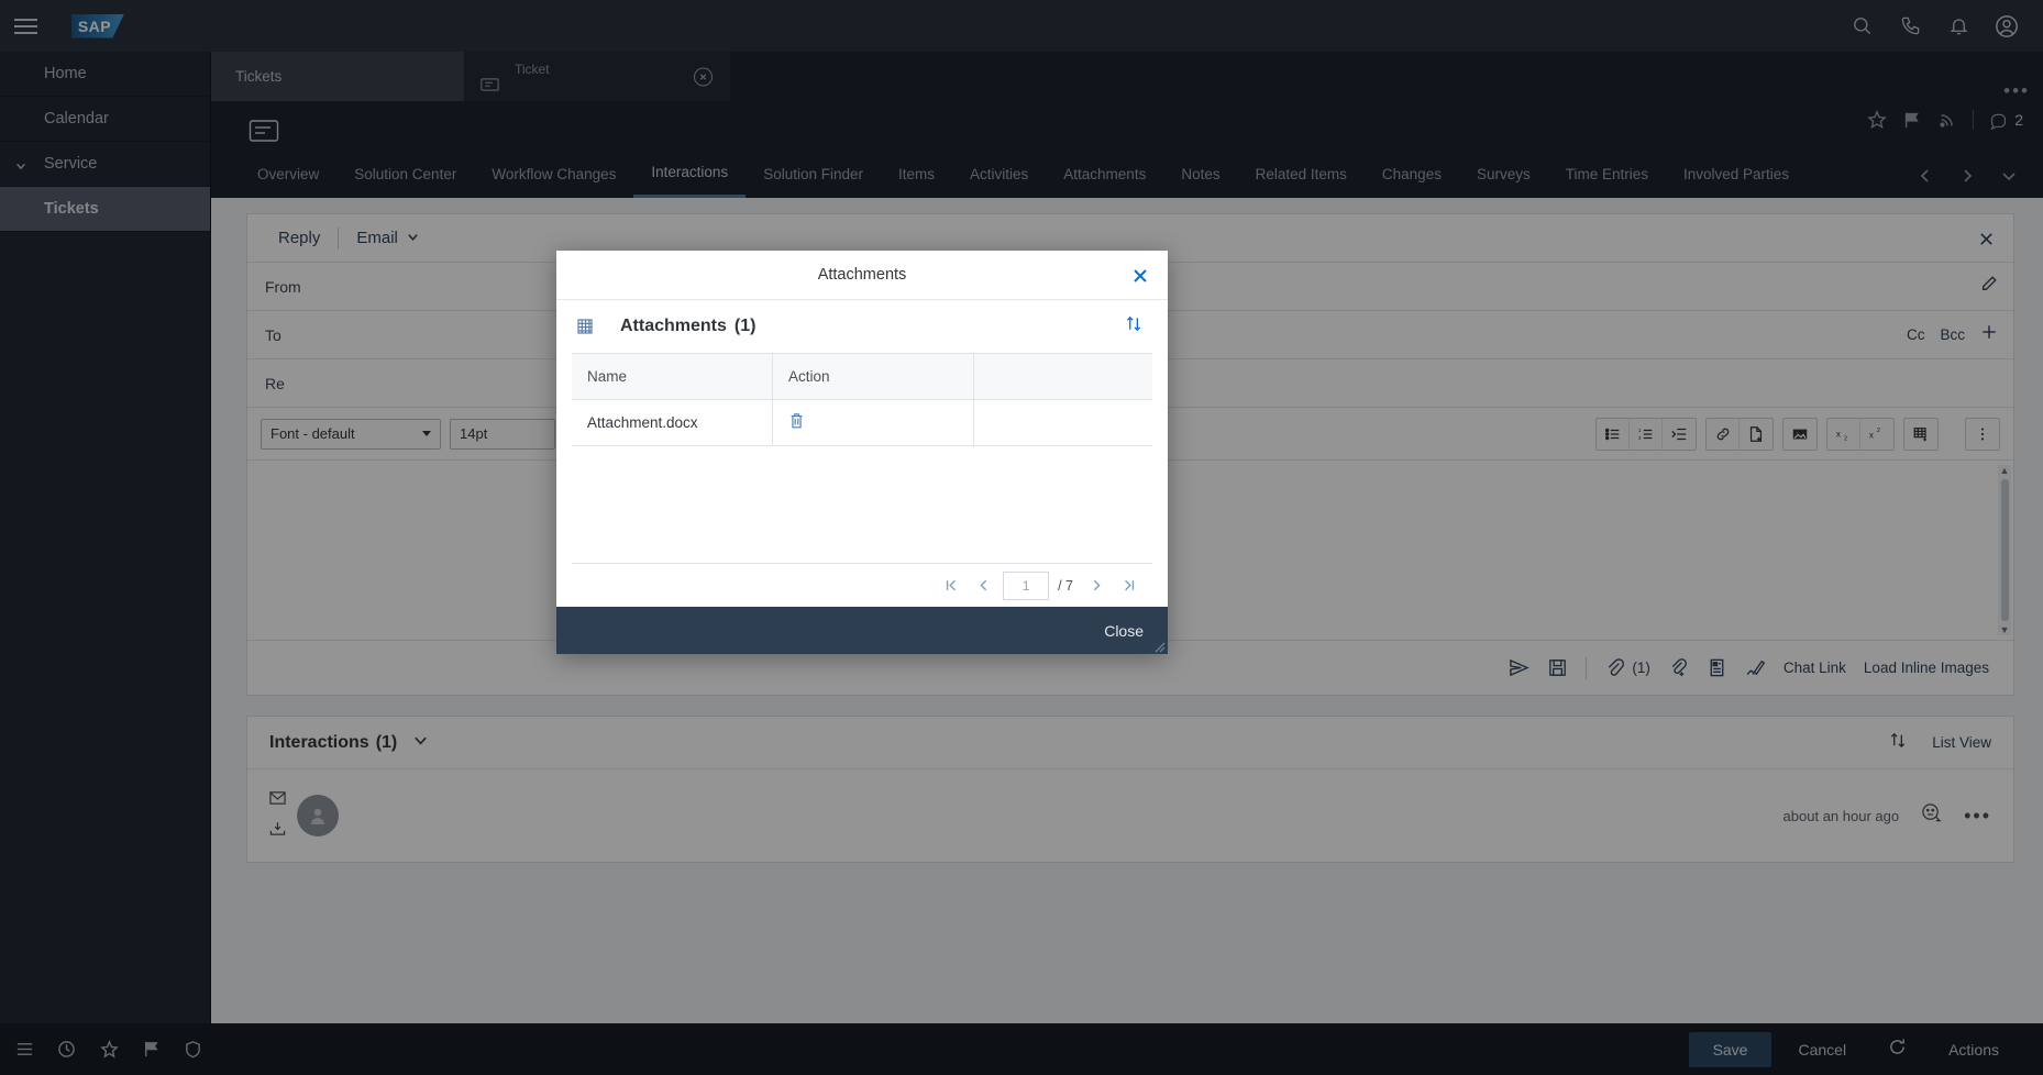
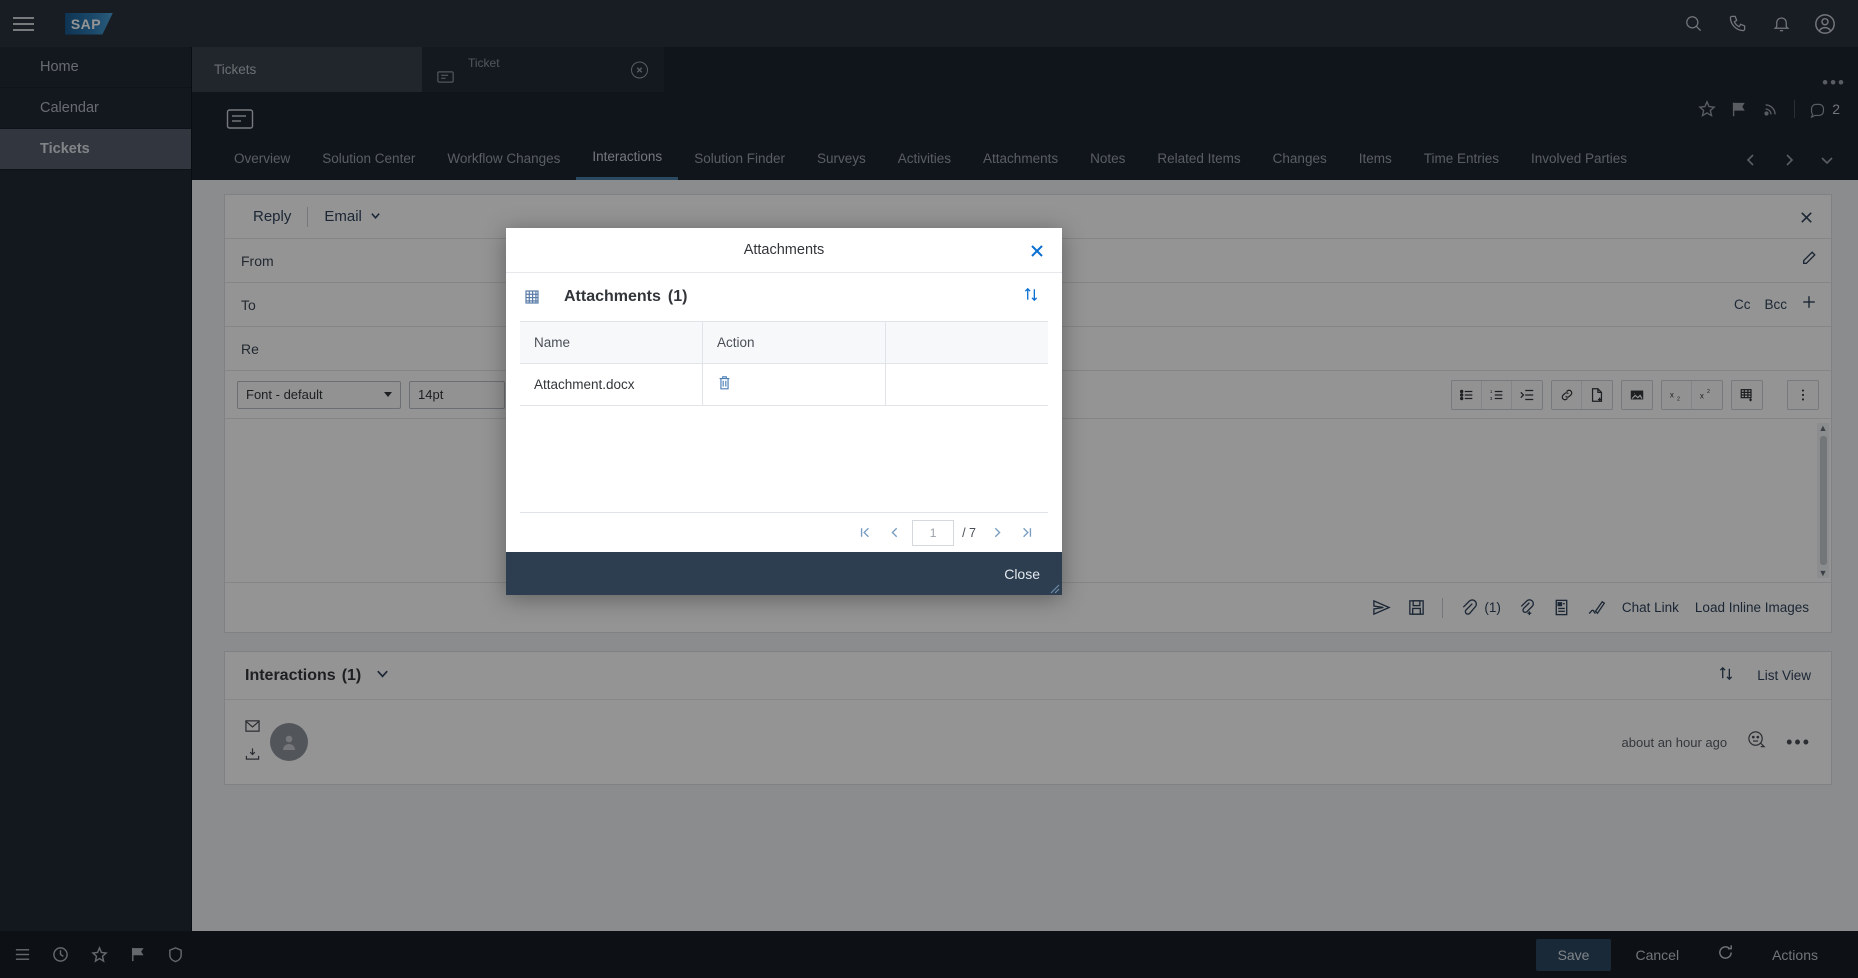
  SAP
  Home
  Calendar
- Service
  Tickets
  Tickets
  Ticket
  •••
  2
  Overview
  Solution Center
  Workflow Changes
  Interactions
  Solution Finder
- Items
+ Surveys
  Activities
  Attachments
  Notes
  Related Items
  Changes
- Surveys
+ Items
  Time Entries
  Involved Parties
  Reply
  Email
  From
  To
  Cc
  Bcc
  Re
  Font - default
  14pt
  x
  x
  ▲
  ▼
  (1)
  Chat Link
  Load Inline Images
  Interactions
  (1)
  List View
  about an hour ago
  •••
  Save
  Cancel
  Actions
  Attachments
  Attachments
  (1)
  Name
  Action
  Attachment.docx
  1
  / 7
  Close
